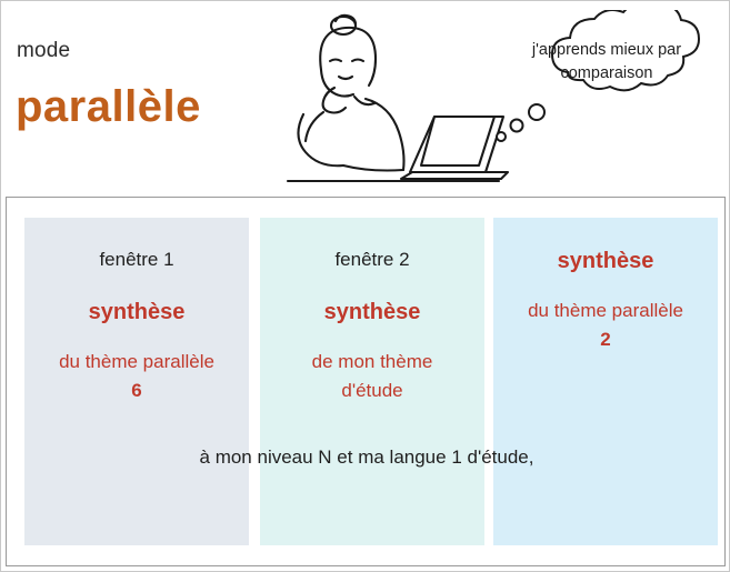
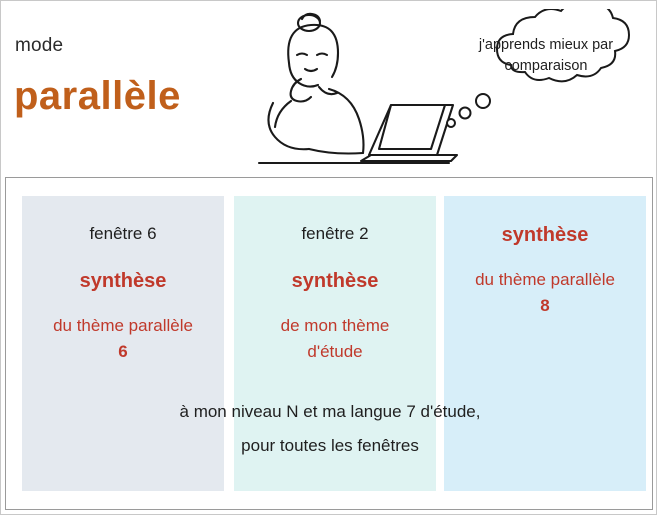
  mode
  parallèle
  j'apprends mieux par comparaison
- fenêtre 1
+ fenêtre 6
  synthèse
  du thème parallèle
  6
  fenêtre 2
  synthèse
  de mon thème
  d'étude
  synthèse
  du thème parallèle
- 2
+ 8
- à mon niveau N et ma langue 1 d'étude,
+ à mon niveau N et ma langue 7 d'étude,
+ pour toutes les fenêtres
